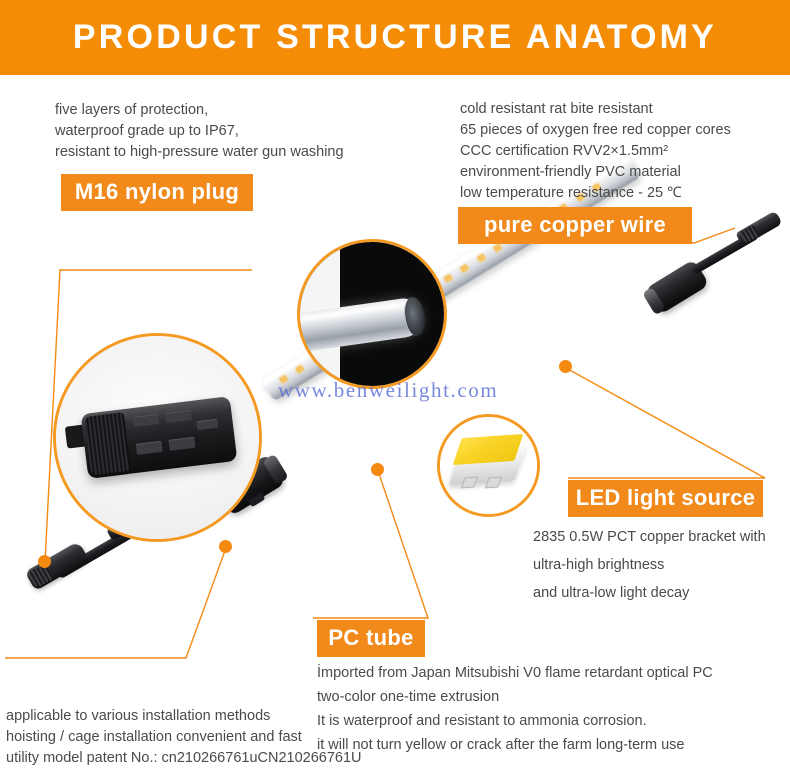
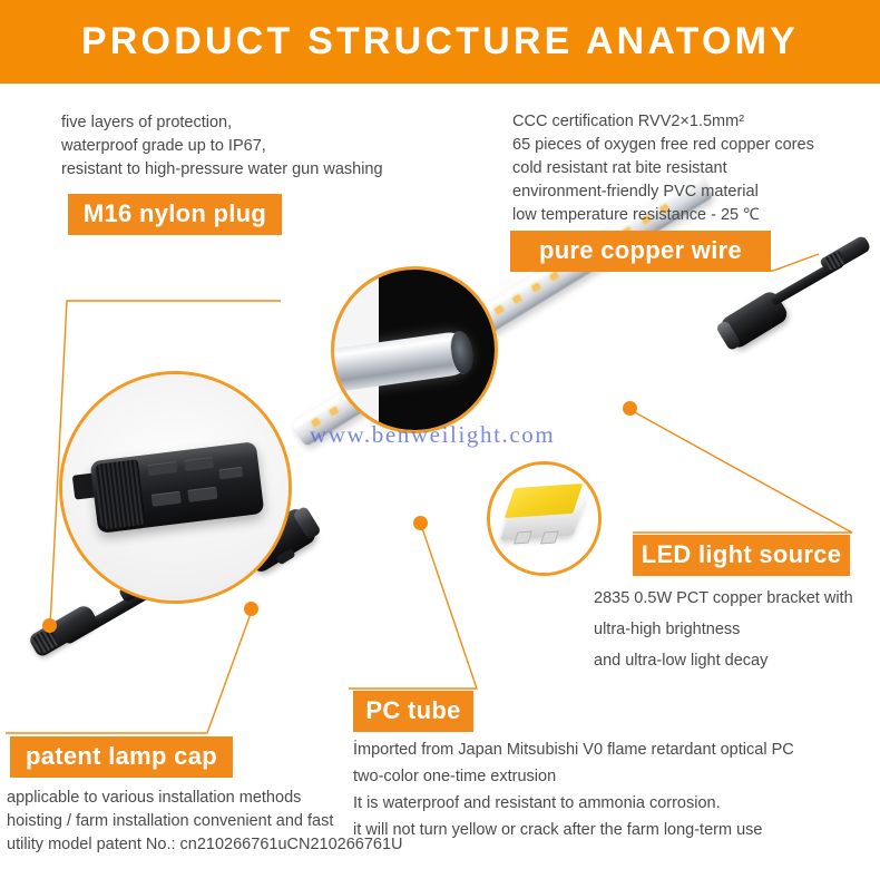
  PRODUCT STRUCTURE ANATOMY
  five layers of protection,
  waterproof grade up to IP67,
  resistant to high-pressure water gun washing
  M16 nylon plug
- cold resistant rat bite resistant
+ CCC certification RVV2×1.5mm²
  65 pieces of oxygen free red copper cores
- CCC certification RVV2×1.5mm²
+ cold resistant rat bite resistant
  environment-friendly PVC material
  low temperature resistance - 25 ℃
  pure copper wire
  LED light source
  2835 0.5W PCT copper bracket with
  ultra-high brightness
  and ultra-low light decay
  PC tube
  İmported from Japan Mitsubishi V0 flame retardant optical PC
  two-color one-time extrusion
  It is waterproof and resistant to ammonia corrosion.
  it will not turn yellow or crack after the farm long-term use
+ patent lamp cap
  applicable to various installation methods
- hoisting / cage installation convenient and fast
+ hoisting / farm installation convenient and fast
  utility model patent No.: cn210266761uCN210266761U
  www.benweilight.com
